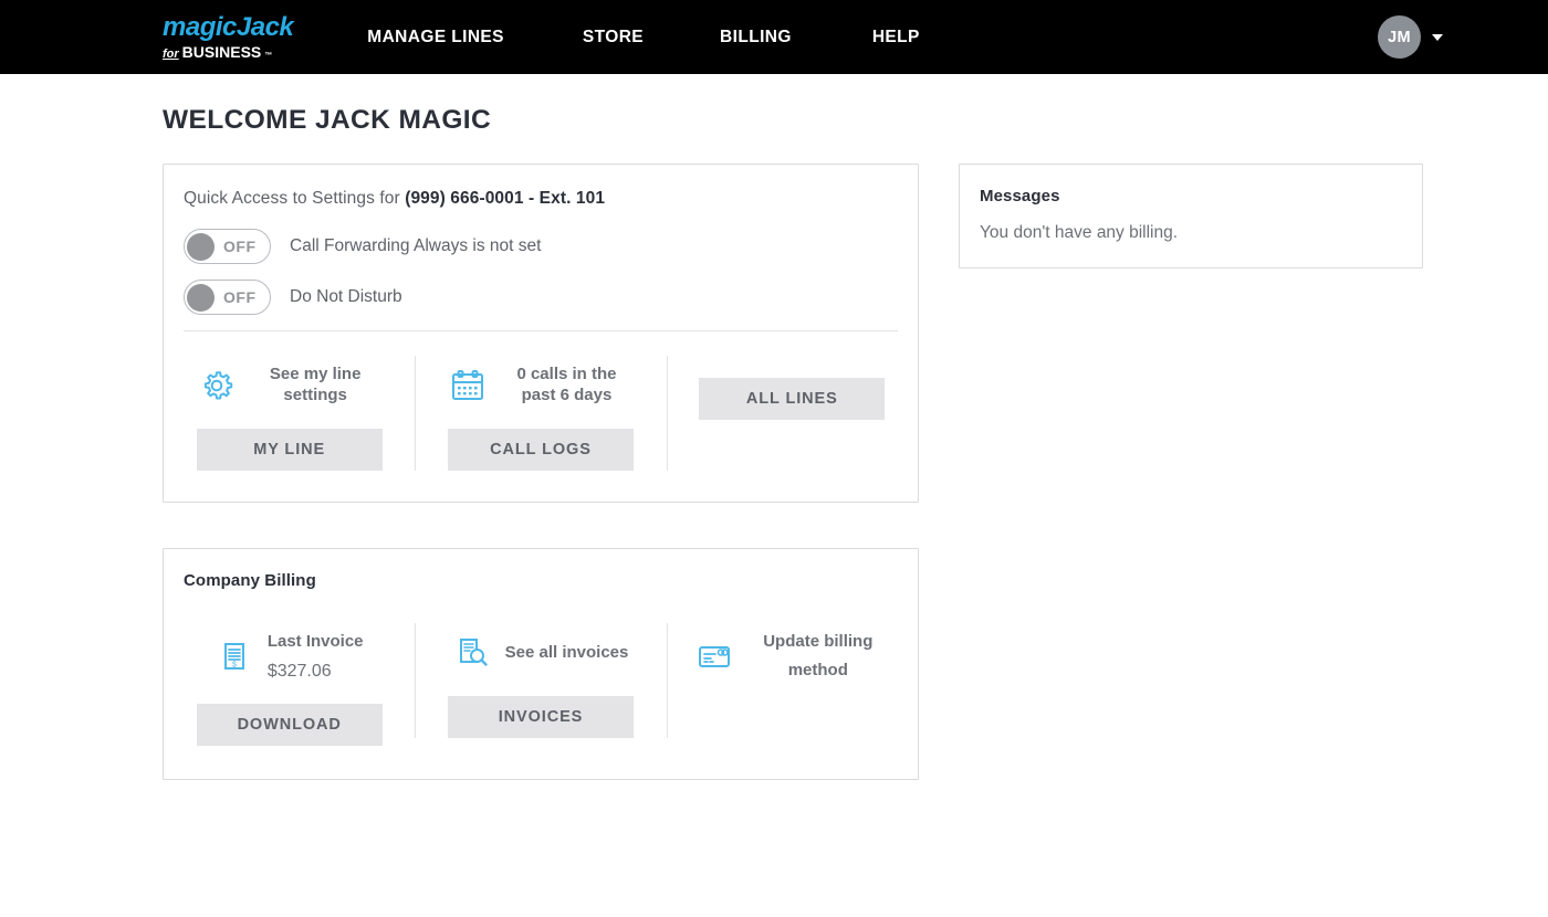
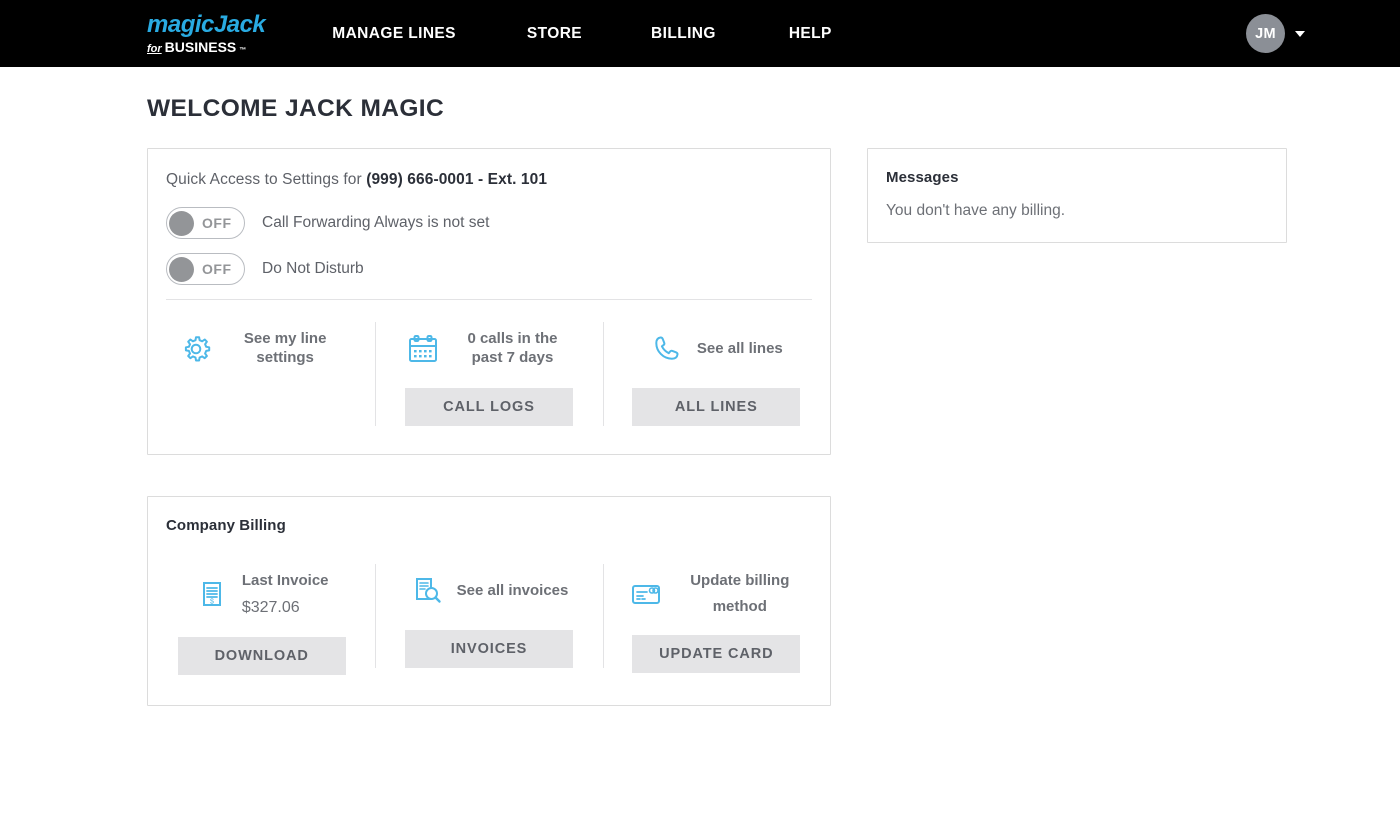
  magicJack
  for
  BUSINESS
  MANAGE LINES
  STORE
  BILLING
  HELP
  JM
  WELCOME JACK MAGIC
  Quick Access to Settings for (999) 666-0001 - Ext. 101
  OFF
  Call Forwarding Always is not set
  OFF
  Do Not Disturb
  See my line settings
- MY LINE
- 0 calls in the past 6 days
+ 0 calls in the past 7 days
  CALL LOGS
+ See all lines
  ALL LINES
  Company Billing
  Last Invoice
  $327.06
  DOWNLOAD
  See all invoices
  INVOICES
  Update billing method
+ UPDATE CARD
  Messages
  You don't have any billing.
